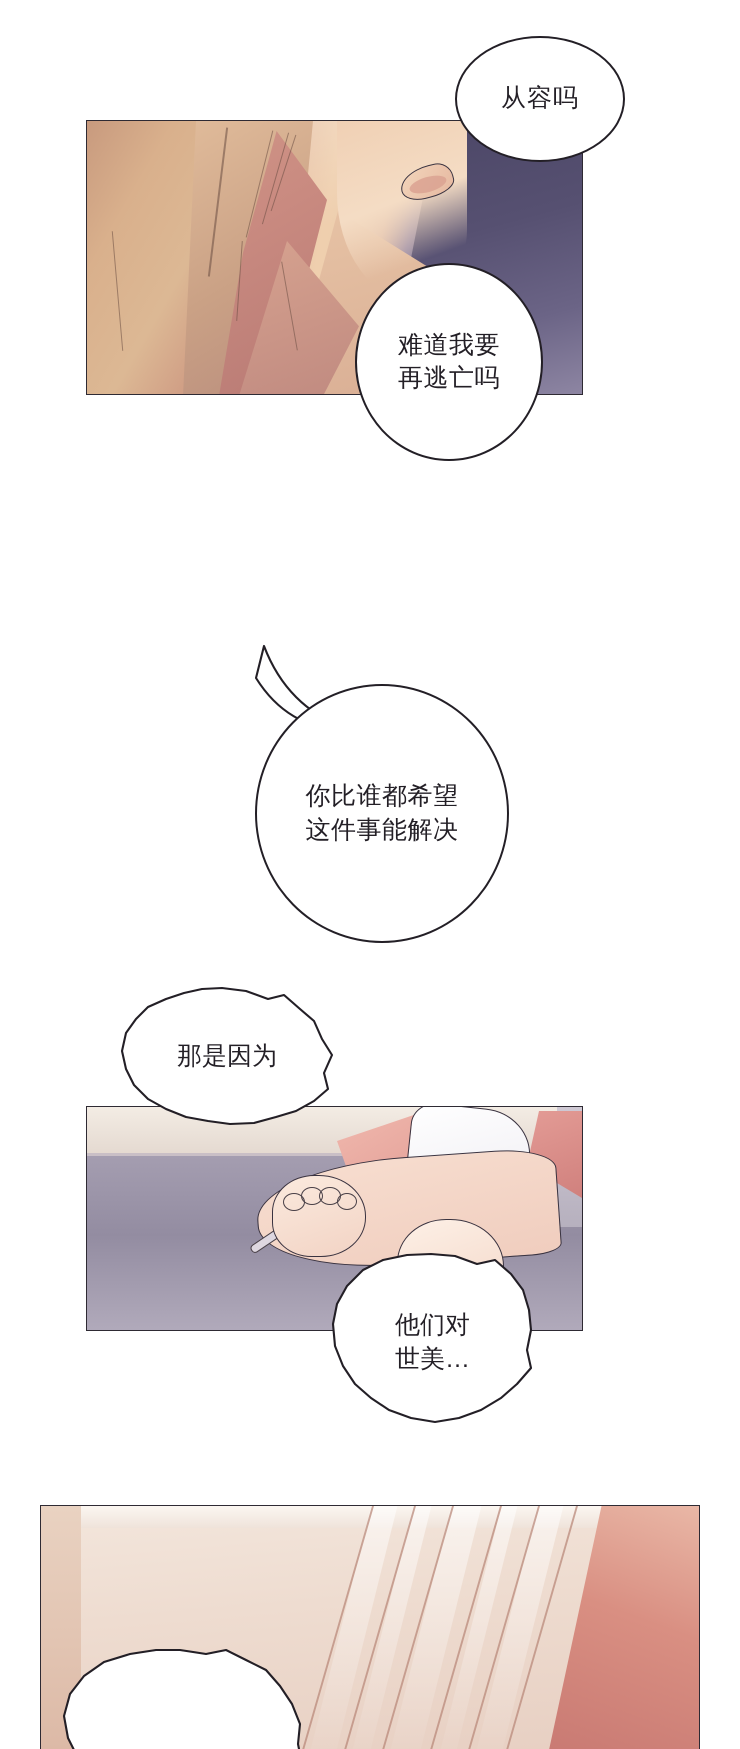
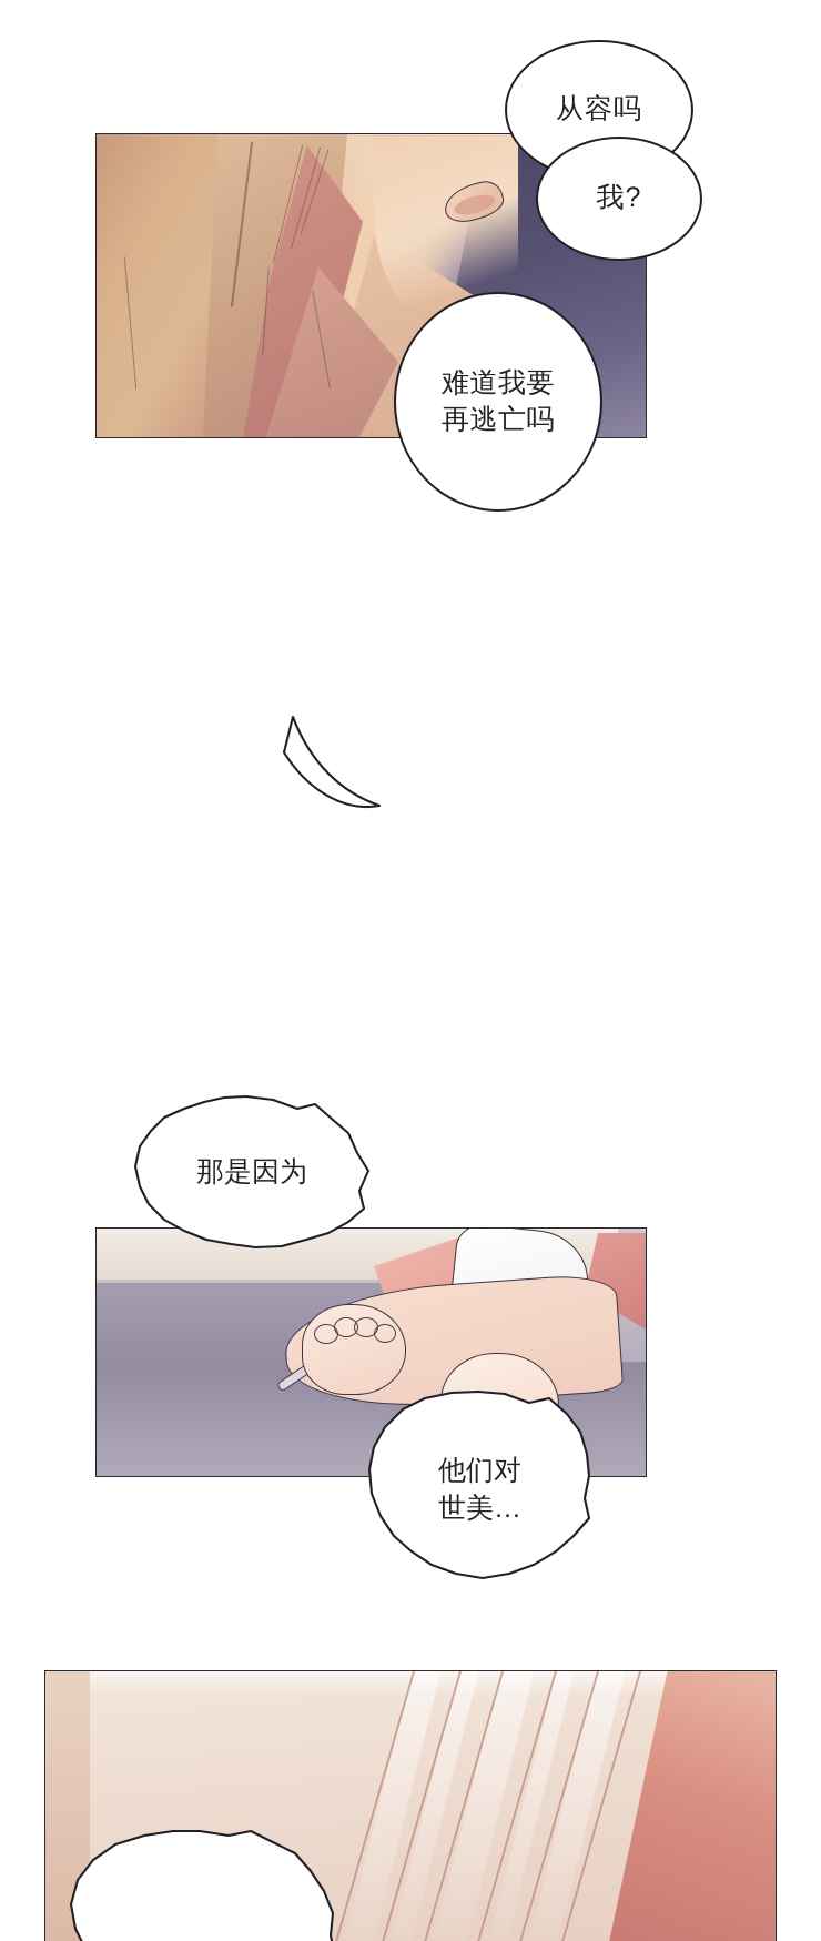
  从容吗
+ 我?
  难道我要
  再逃亡吗
- 你比谁都希望
- 这件事能解决
  那是因为
  他们对
  世美…
